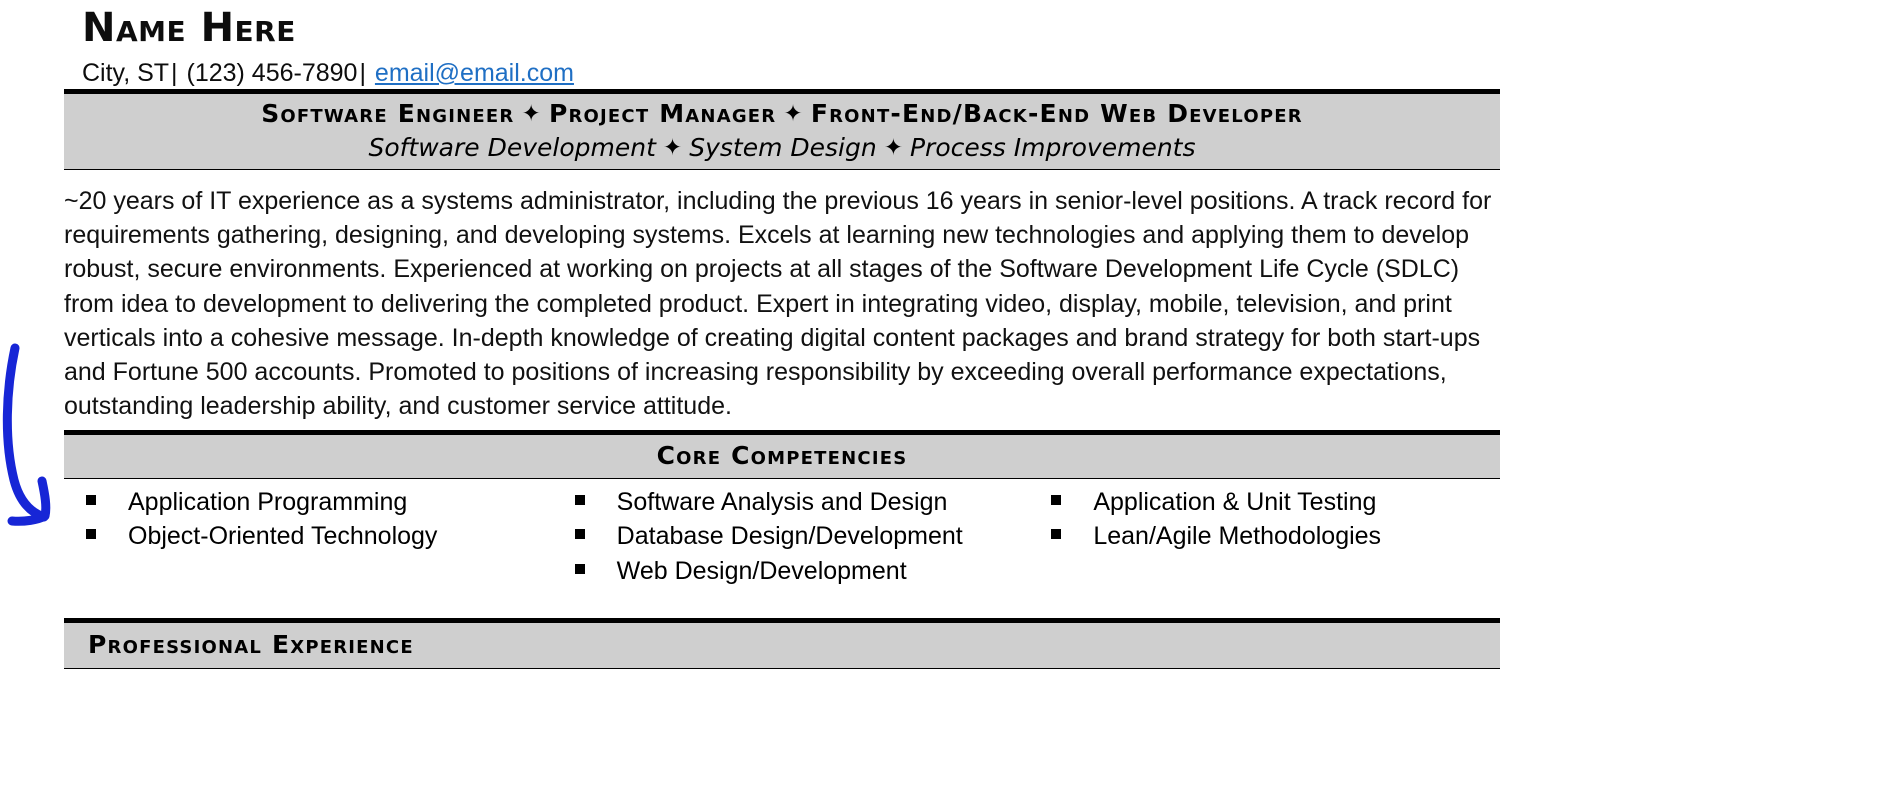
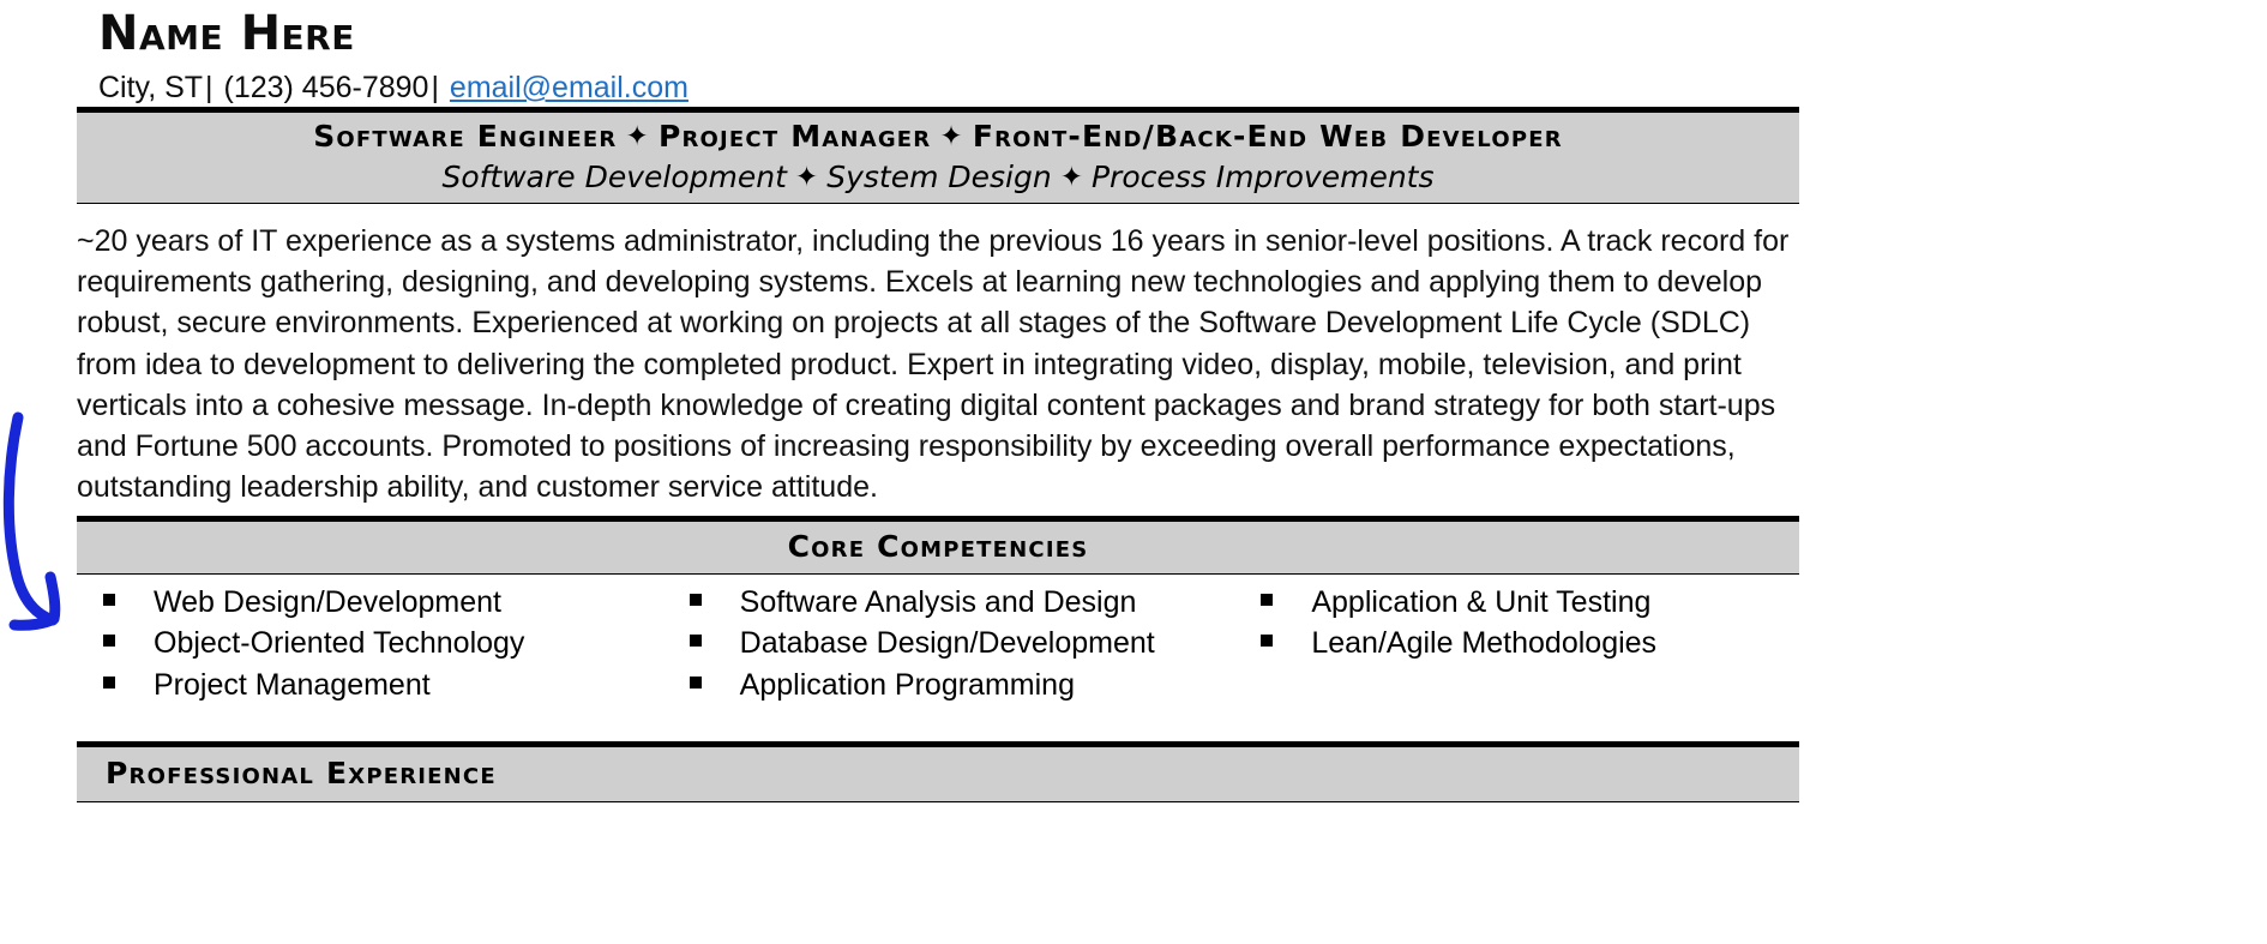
  Name Here
  City, ST| (123) 456-7890| email@email.com
  Software Engineer ✦ Project Manager ✦ Front-End/Back-End Web Developer
  Software Development ✦ System Design ✦ Process Improvements
  ~20 years of IT experience as a systems administrator, including the previous 16 years in senior-level positions. A track record for requirements gathering, designing, and developing systems. Excels at learning new technologies and applying them to develop robust, secure environments. Experienced at working on projects at all stages of the Software Development Life Cycle (SDLC) from idea to development to delivering the completed product. Expert in integrating video, display, mobile, television, and print verticals into a cohesive message. In-depth knowledge of creating digital content packages and brand strategy for both start-ups and Fortune 500 accounts. Promoted to positions of increasing responsibility by exceeding overall performance expectations, outstanding leadership ability, and customer service attitude.
  Core Competencies
- Application Programming
+ Web Design/Development
  Object-Oriented Technology
+ Project Management
  Software Analysis and Design
  Database Design/Development
- Web Design/Development
+ Application Programming
  Application & Unit Testing
  Lean/Agile Methodologies
  Professional Experience
